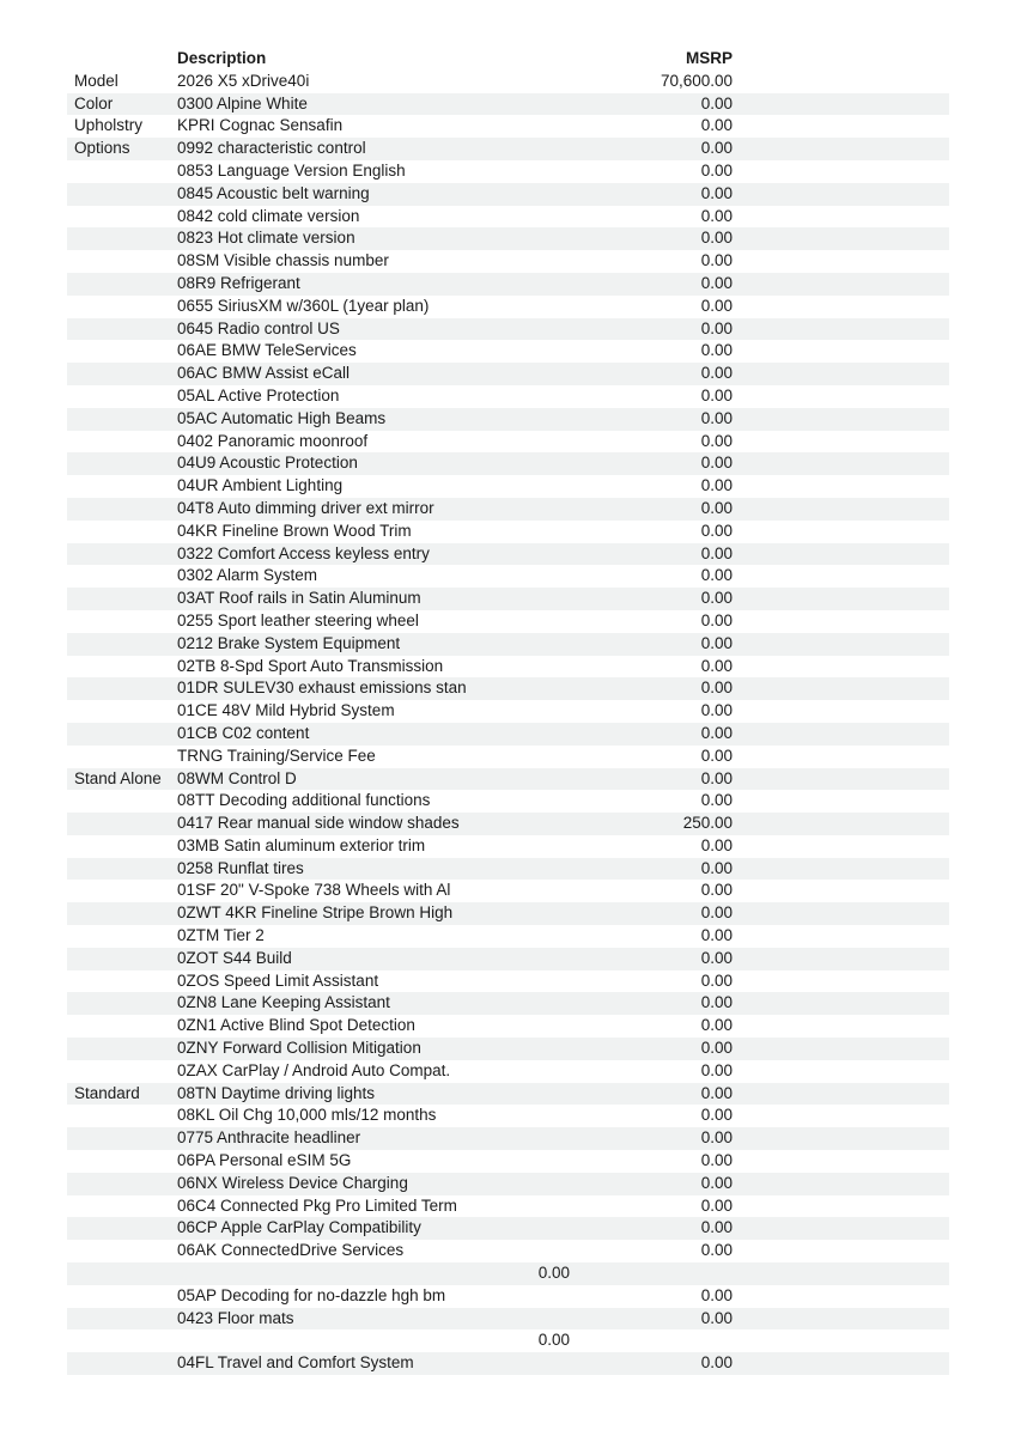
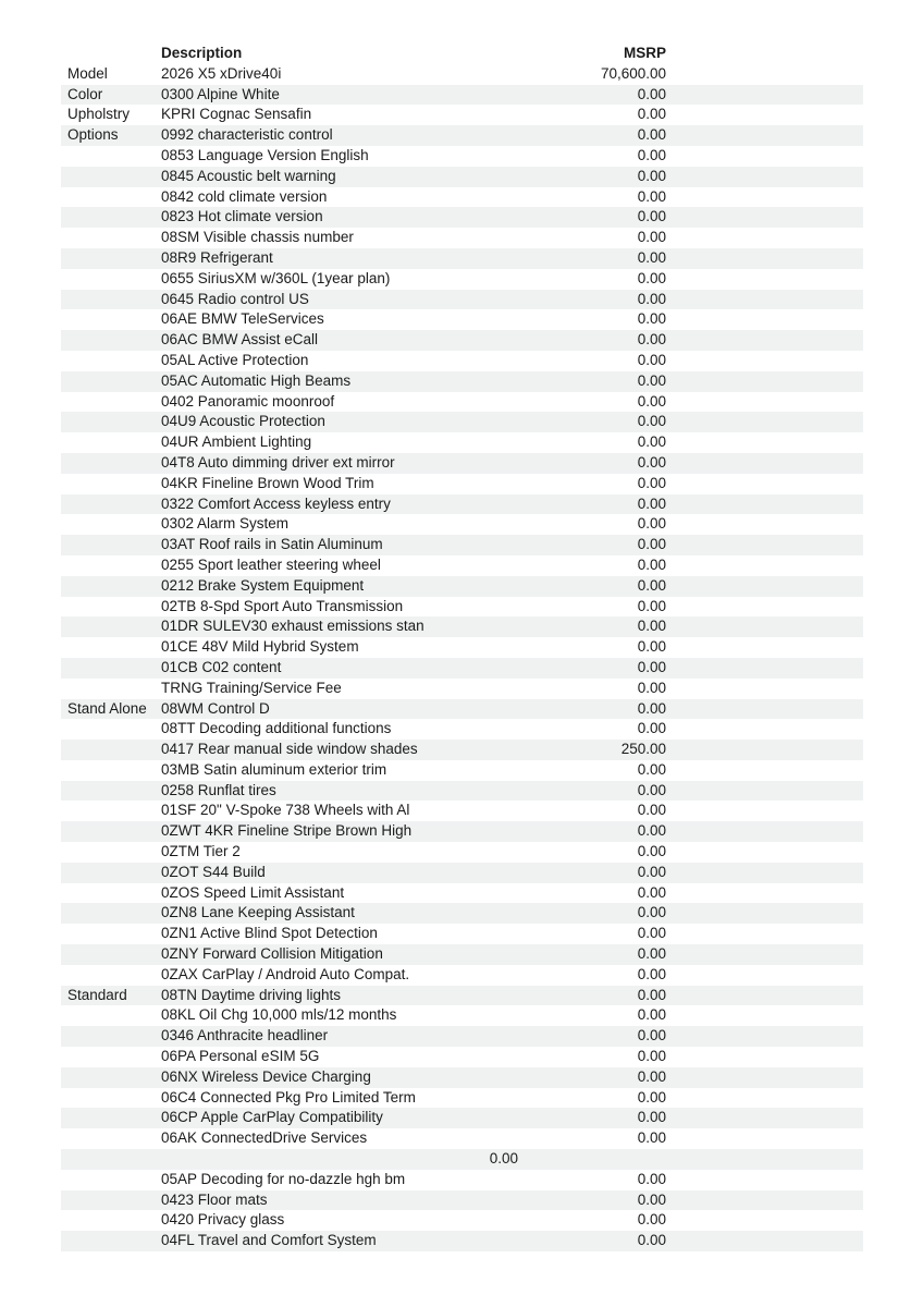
  Description
  MSRP
  Model
  2026 X5 xDrive40i
  70,600.00
  Color
  0300 Alpine White
  0.00
  Upholstry
  KPRI Cognac Sensafin
  0.00
  Options
  0992 characteristic control
  0.00
  0853 Language Version English
  0.00
  0845 Acoustic belt warning
  0.00
  0842 cold climate version
  0.00
  0823 Hot climate version
  0.00
  08SM Visible chassis number
  0.00
  08R9 Refrigerant
  0.00
  0655 SiriusXM w/360L (1year plan)
  0.00
  0645 Radio control US
  0.00
  06AE BMW TeleServices
  0.00
  06AC BMW Assist eCall
  0.00
  05AL Active Protection
  0.00
  05AC Automatic High Beams
  0.00
  0402 Panoramic moonroof
  0.00
  04U9 Acoustic Protection
  0.00
  04UR Ambient Lighting
  0.00
  04T8 Auto dimming driver ext mirror
  0.00
  04KR Fineline Brown Wood Trim
  0.00
  0322 Comfort Access keyless entry
  0.00
  0302 Alarm System
  0.00
  03AT Roof rails in Satin Aluminum
  0.00
  0255 Sport leather steering wheel
  0.00
  0212 Brake System Equipment
  0.00
  02TB 8-Spd Sport Auto Transmission
  0.00
  01DR SULEV30 exhaust emissions stan
  0.00
  01CE 48V Mild Hybrid System
  0.00
  01CB C02 content
  0.00
  TRNG Training/Service Fee
  0.00
  Stand Alone
  08WM Control D
  0.00
  08TT Decoding additional functions
  0.00
  0417 Rear manual side window shades
  250.00
  03MB Satin aluminum exterior trim
  0.00
  0258 Runflat tires
  0.00
  01SF 20" V-Spoke 738 Wheels with Al
  0.00
  0ZWT 4KR Fineline Stripe Brown High
  0.00
  0ZTM Tier 2
  0.00
  0ZOT S44 Build
  0.00
  0ZOS Speed Limit Assistant
  0.00
  0ZN8 Lane Keeping Assistant
  0.00
  0ZN1 Active Blind Spot Detection
  0.00
  0ZNY Forward Collision Mitigation
  0.00
  0ZAX CarPlay / Android Auto Compat.
  0.00
  Standard
  08TN Daytime driving lights
  0.00
  08KL Oil Chg 10,000 mls/12 months
  0.00
- 0775 Anthracite headliner
+ 0346 Anthracite headliner
  0.00
  06PA Personal eSIM 5G
  0.00
  06NX Wireless Device Charging
  0.00
  06C4 Connected Pkg Pro Limited Term
  0.00
  06CP Apple CarPlay Compatibility
  0.00
  06AK ConnectedDrive Services
  0.00
  0.00
  05AP Decoding for no-dazzle hgh bm
  0.00
  0423 Floor mats
  0.00
+ 0420 Privacy glass
  0.00
  04FL Travel and Comfort System
  0.00
